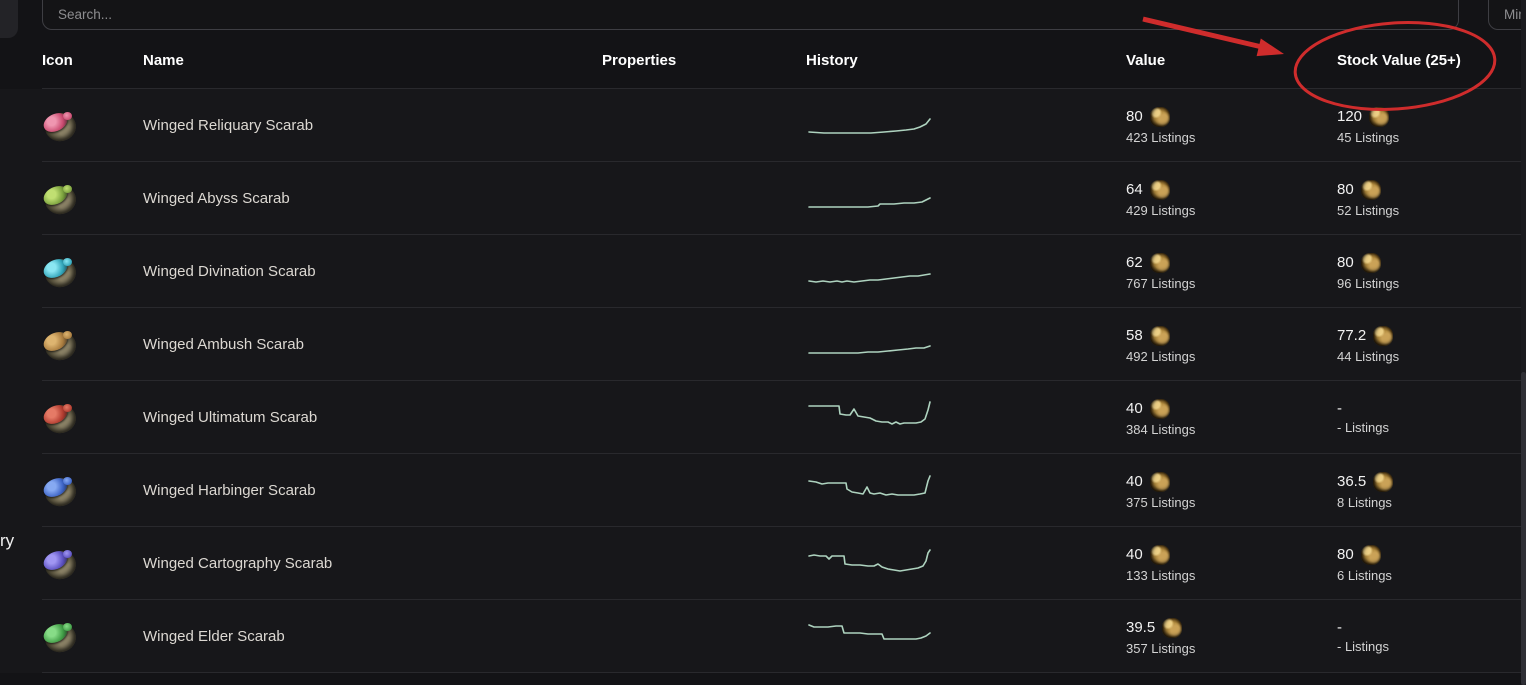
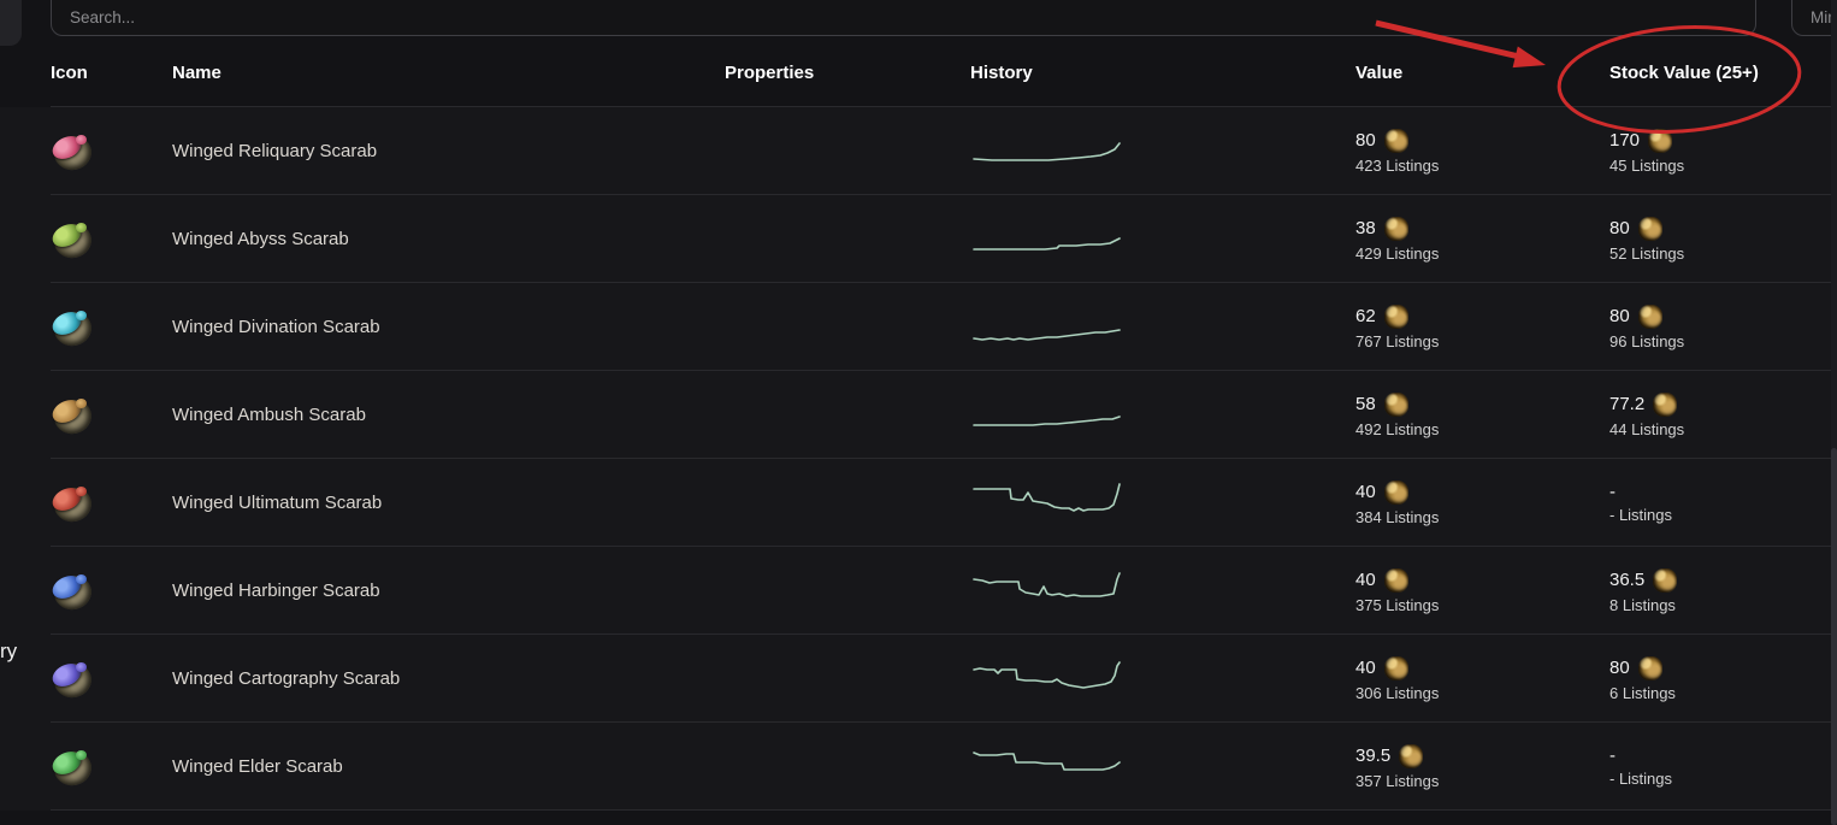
  Search...
  Icon
  Name
  Properties
  History
  Value
  Stock Value (25+)
  Winged Reliquary Scarab
  80
  423 Listings
- 120
+ 170
  45 Listings
  Winged Abyss Scarab
- 64
+ 38
  429 Listings
  80
  52 Listings
  Winged Divination Scarab
  62
  767 Listings
  80
  96 Listings
  Winged Ambush Scarab
  58
  492 Listings
  77.2
  44 Listings
  Winged Ultimatum Scarab
  40
  384 Listings
  -
  - Listings
  Winged Harbinger Scarab
  40
  375 Listings
  36.5
  8 Listings
  Winged Cartography Scarab
  40
- 133 Listings
+ 306 Listings
  80
  6 Listings
  Winged Elder Scarab
  39.5
  357 Listings
  -
  - Listings
  ry
